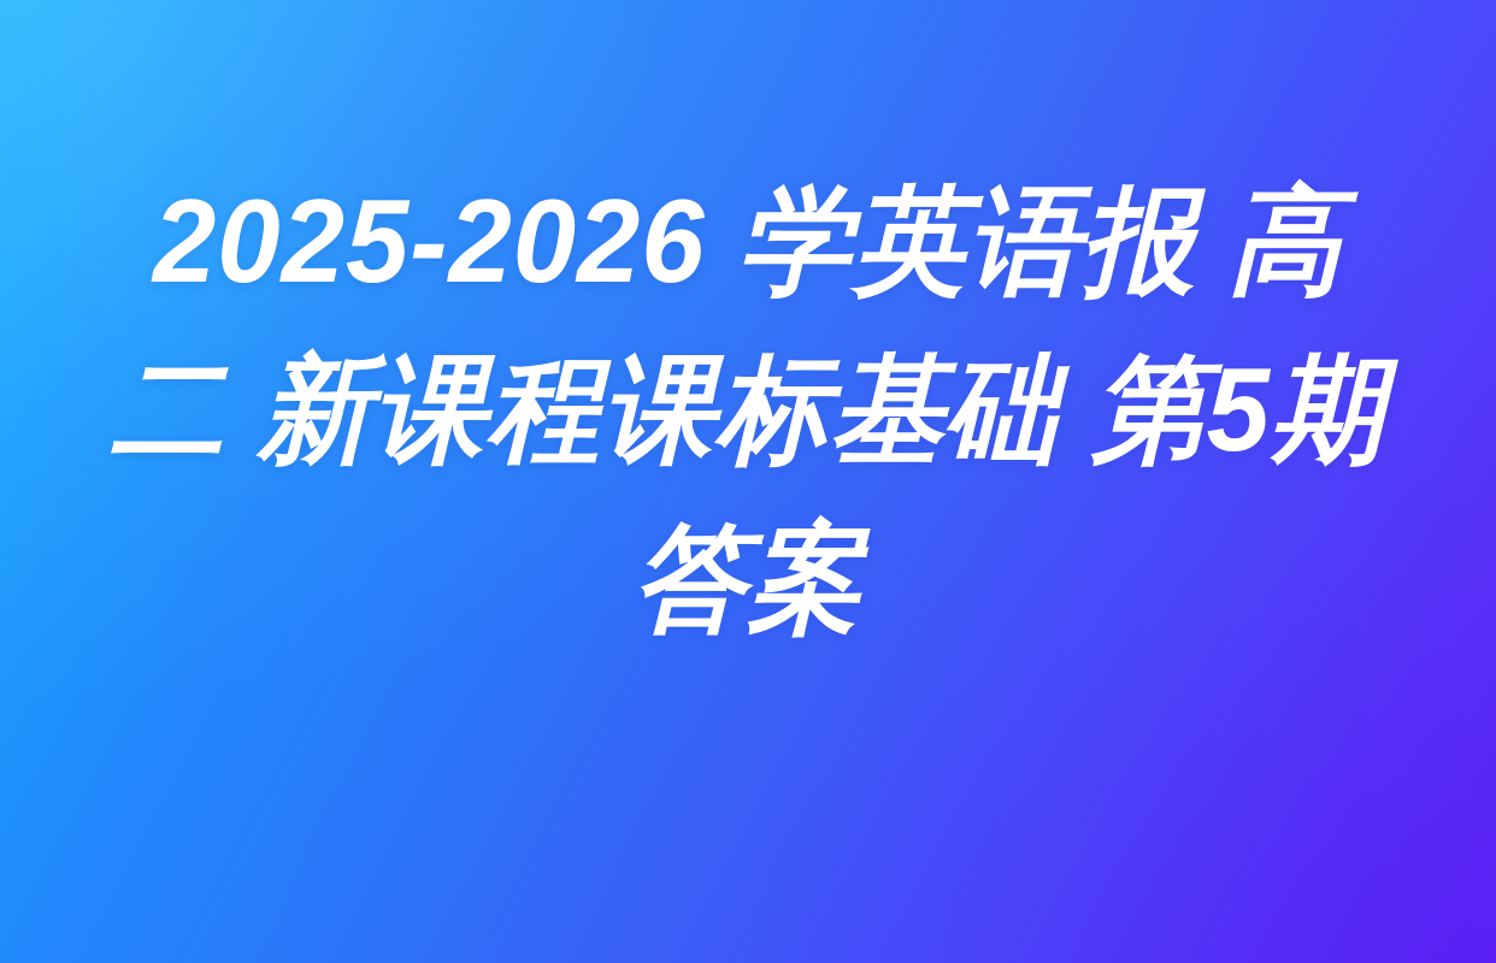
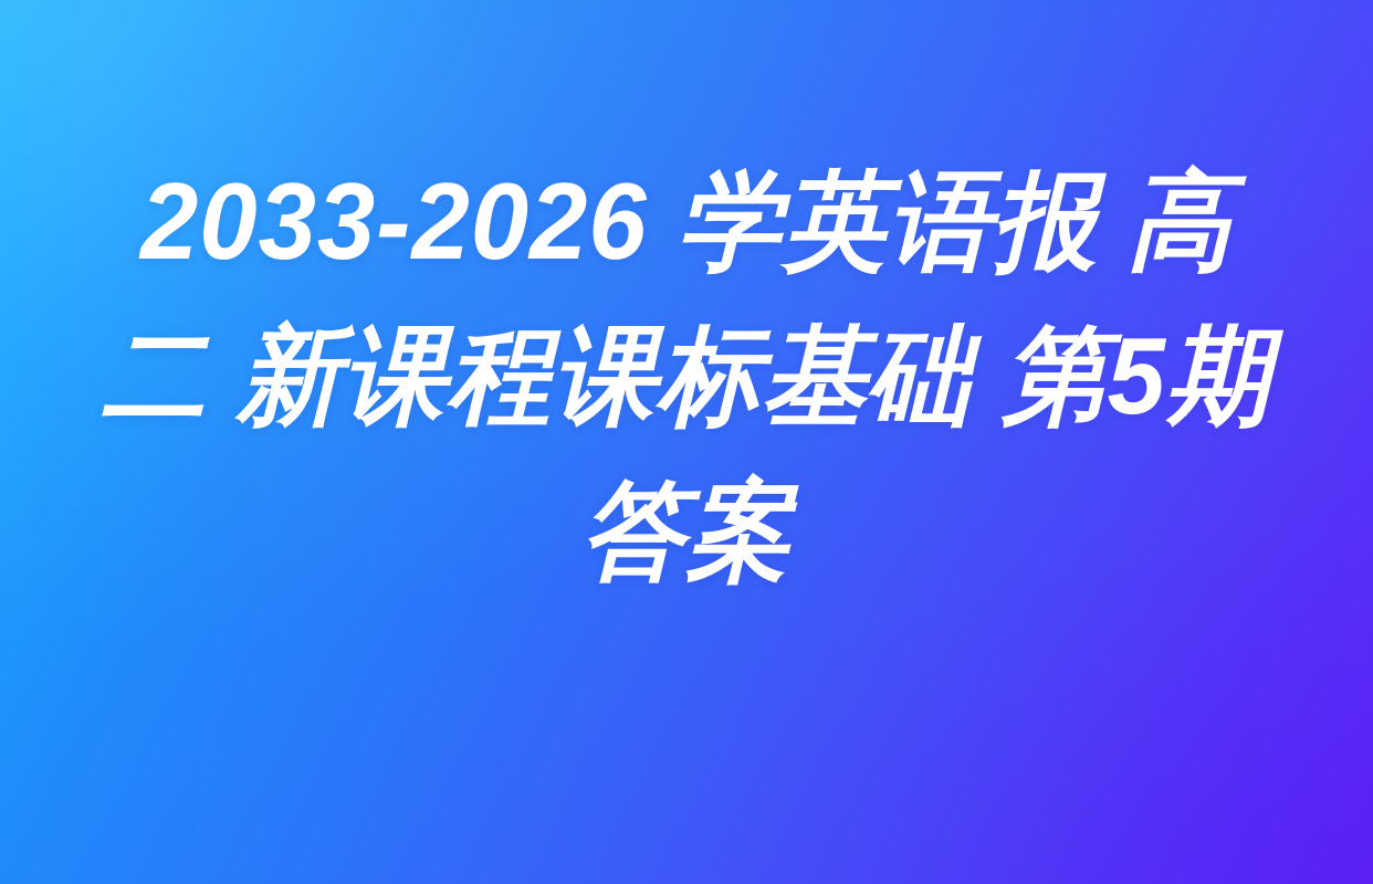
- 2025-2026 学英语报 高二 新课程课标基础 第5期答案
+ 2033-2026 学英语报 高二 新课程课标基础 第5期答案
